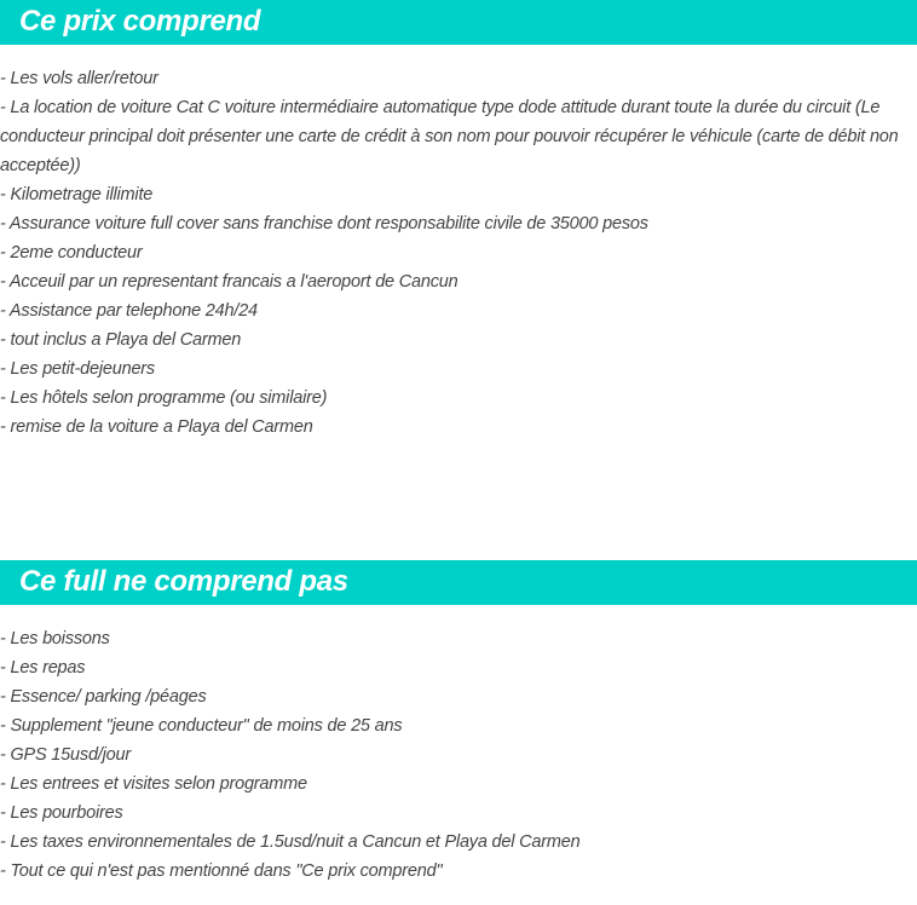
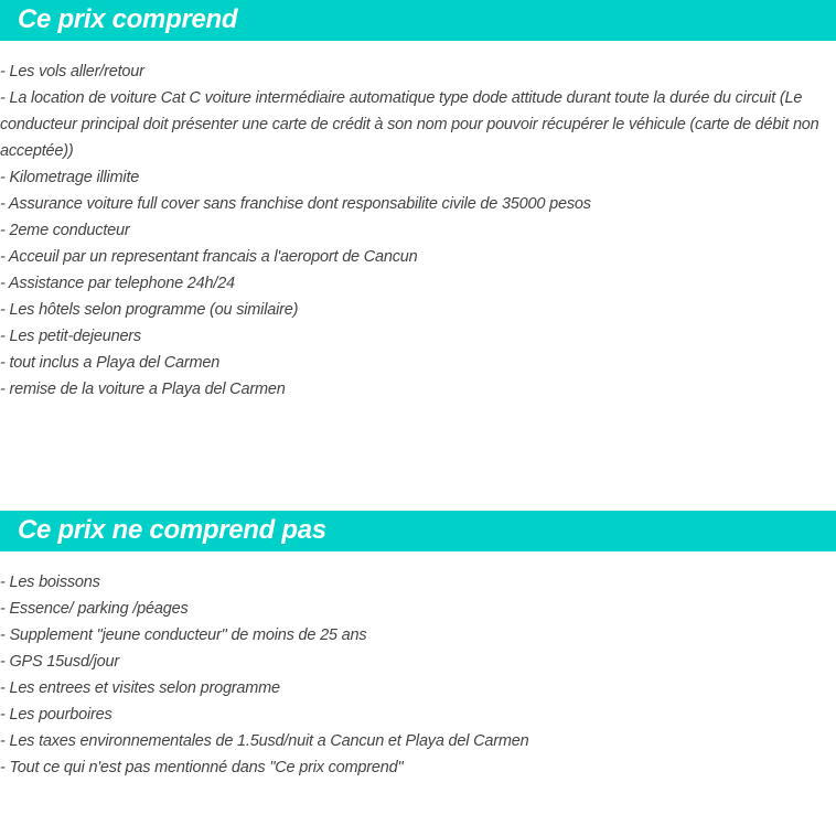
  Ce prix comprend
  - Les vols aller/retour
  - La location de voiture Cat C voiture intermédiaire automatique type dode attitude durant toute la durée du circuit (Le conducteur principal doit présenter une carte de crédit à son nom pour pouvoir récupérer le véhicule (carte de débit non acceptée))
  - Kilometrage illimite
  - Assurance voiture full cover sans franchise dont responsabilite civile de 35000 pesos
  - 2eme conducteur
  - Acceuil par un representant francais a l'aeroport de Cancun
  - Assistance par telephone 24h/24
- - tout inclus a Playa del Carmen
+ - Les hôtels selon programme (ou similaire)
  - Les petit-dejeuners
- - Les hôtels selon programme (ou similaire)
+ - tout inclus a Playa del Carmen
  - remise de la voiture a Playa del Carmen
- Ce full ne comprend pas
+ Ce prix ne comprend pas
  - Les boissons
- - Les repas
  - Essence/ parking /péages
  - Supplement "jeune conducteur" de moins de 25 ans
  - GPS 15usd/jour
  - Les entrees et visites selon programme
  - Les pourboires
  - Les taxes environnementales de 1.5usd/nuit a Cancun et Playa del Carmen
  - Tout ce qui n'est pas mentionné dans "Ce prix comprend"
